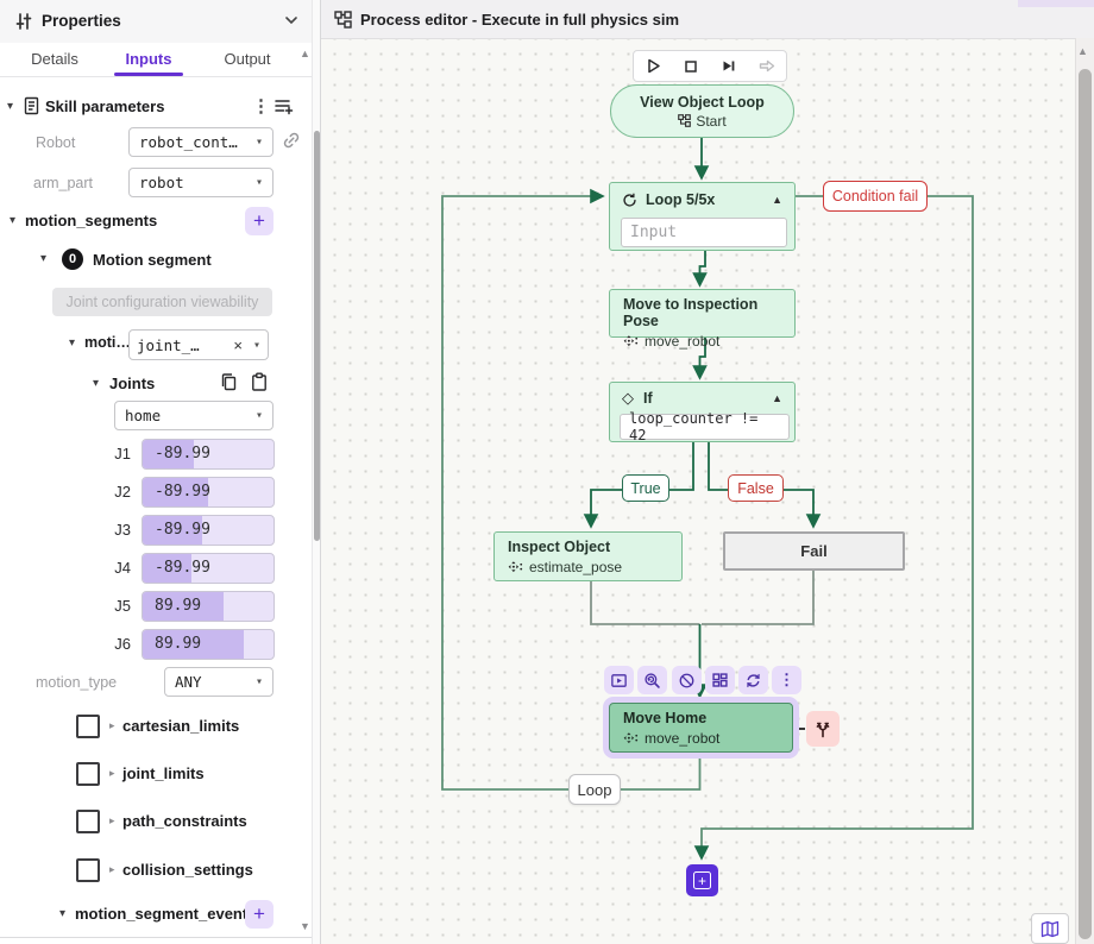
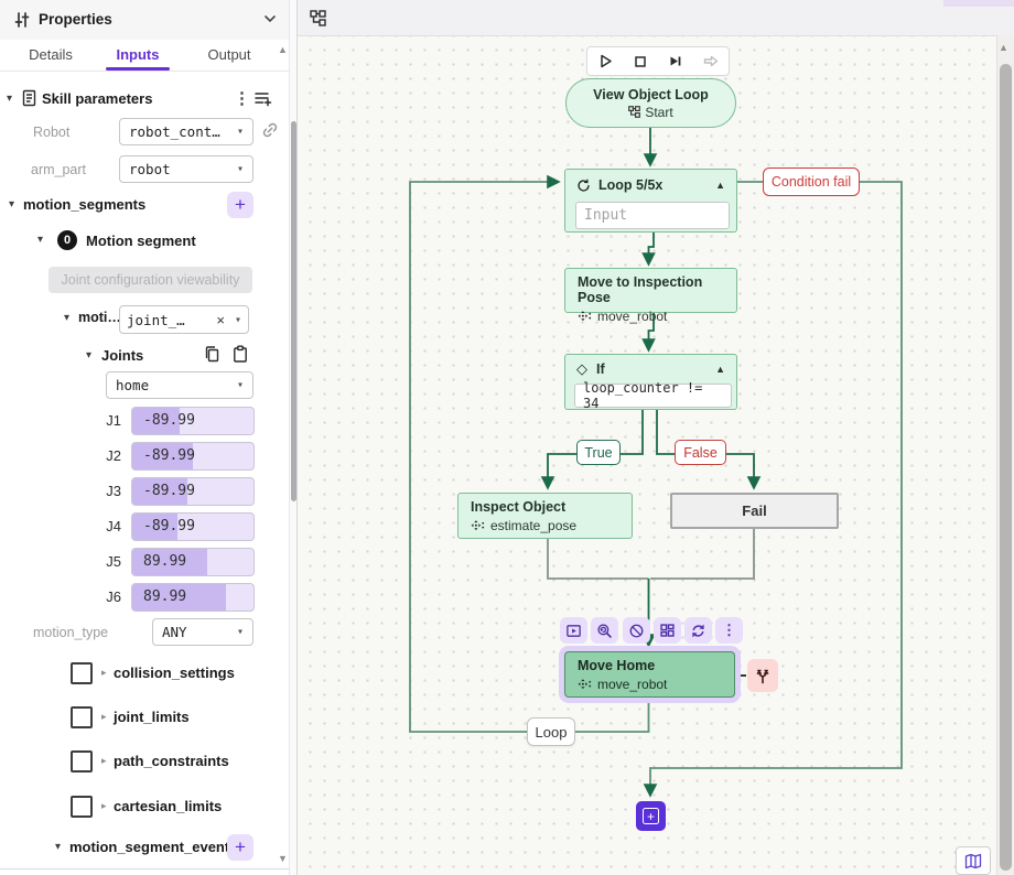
  Properties
  Details
  Inputs
  Output
  ▲
  ▾
  Skill parameters
  ⋮
  Robot
  robot_cont…
  ▾
  arm_part
  robot
  ▾
  ▾
  motion_segments
  +
  ▾
  0
  Motion segment
  Joint configuration viewability
  ▾
  moti…
  joint_…
  ×
  ▾
  ▾
  Joints
  home
  ▾
  J1
  -89.99
  J2
  -89.99
  J3
  -89.99
  J4
  -89.99
  J5
  89.99
  J6
  89.99
  motion_type
  ANY
  ▾
  ▸
- cartesian_limits
+ collision_settings
  ▸
  joint_limits
  ▸
  path_constraints
  ▸
- collision_settings
+ cartesian_limits
  ▾
  motion_segment_even
  +
  ▼
- Process editor - Execute in full physics sim
  View Object Loop
  Start
  Loop 5/5x
  ▲
  Input
  Condition fail
  Move to Inspection Pose
  move_robot
  ◇
  If
  ▲
- loop_counter != 42
+ loop_counter != 34
  True
  False
  Inspect Object
  estimate_pose
  Fail
  ⋮
  Move Home
  move_robot
  Loop
  +
  ▲
